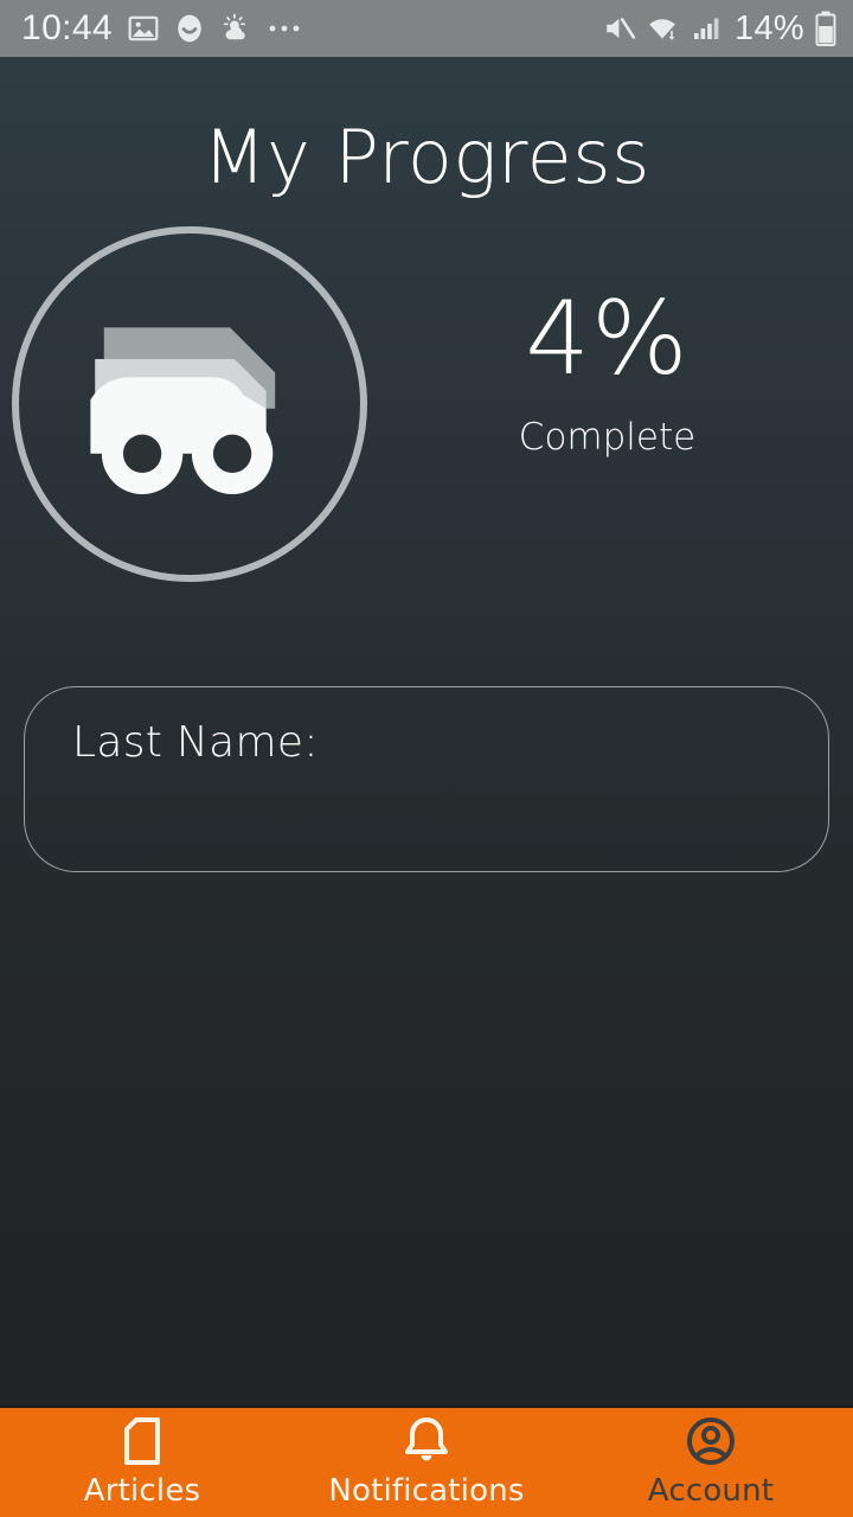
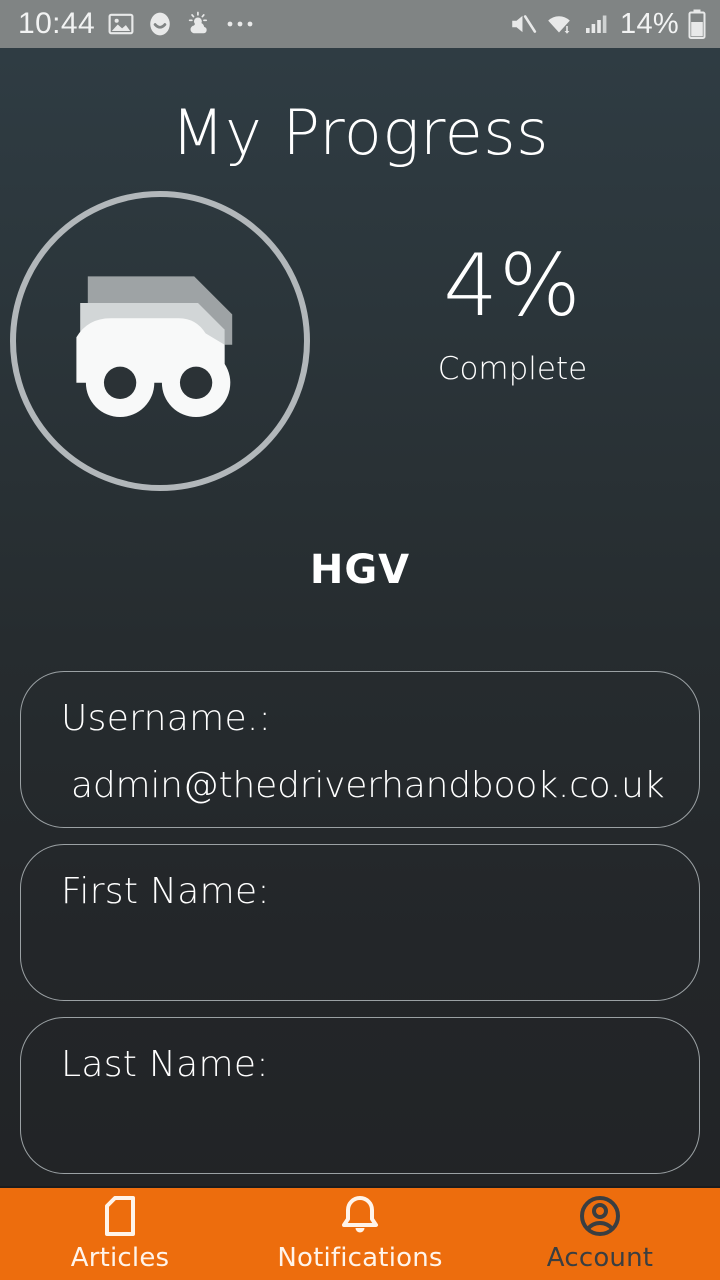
  10:44
  14%
  My Progress
  4%
  Complete
+ HGV
+ Username.:
+ admin@thedriverhandbook.co.uk
+ First Name:
  Last Name:
  Articles
  Notifications
  Account
